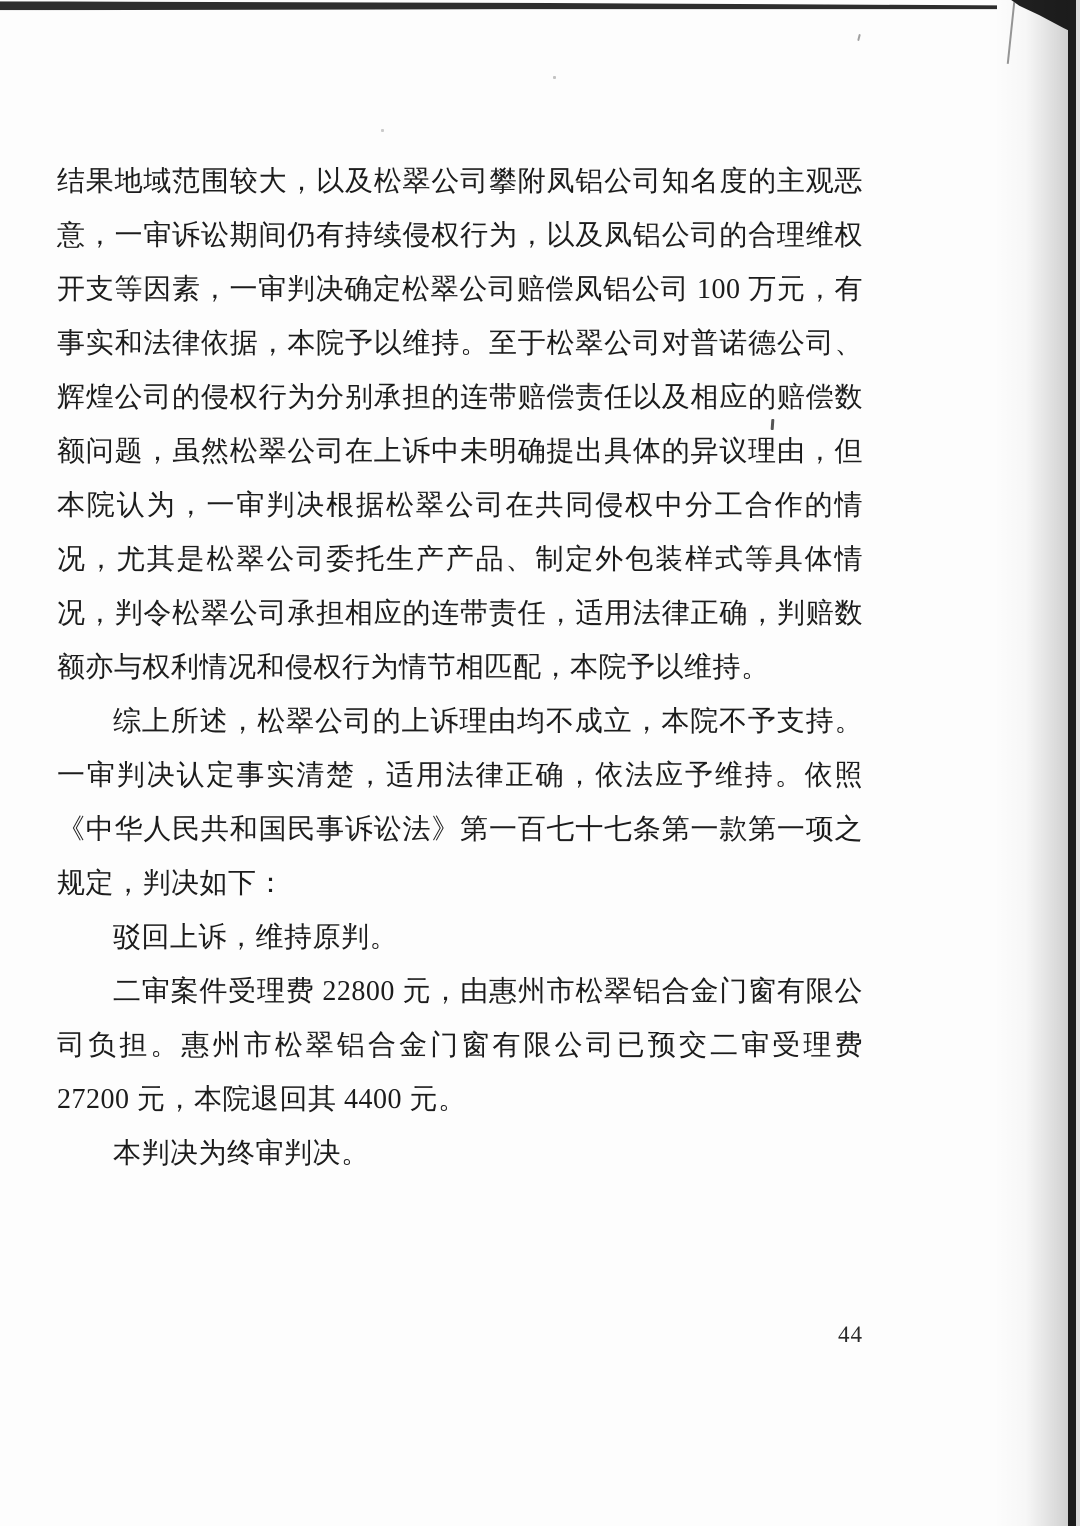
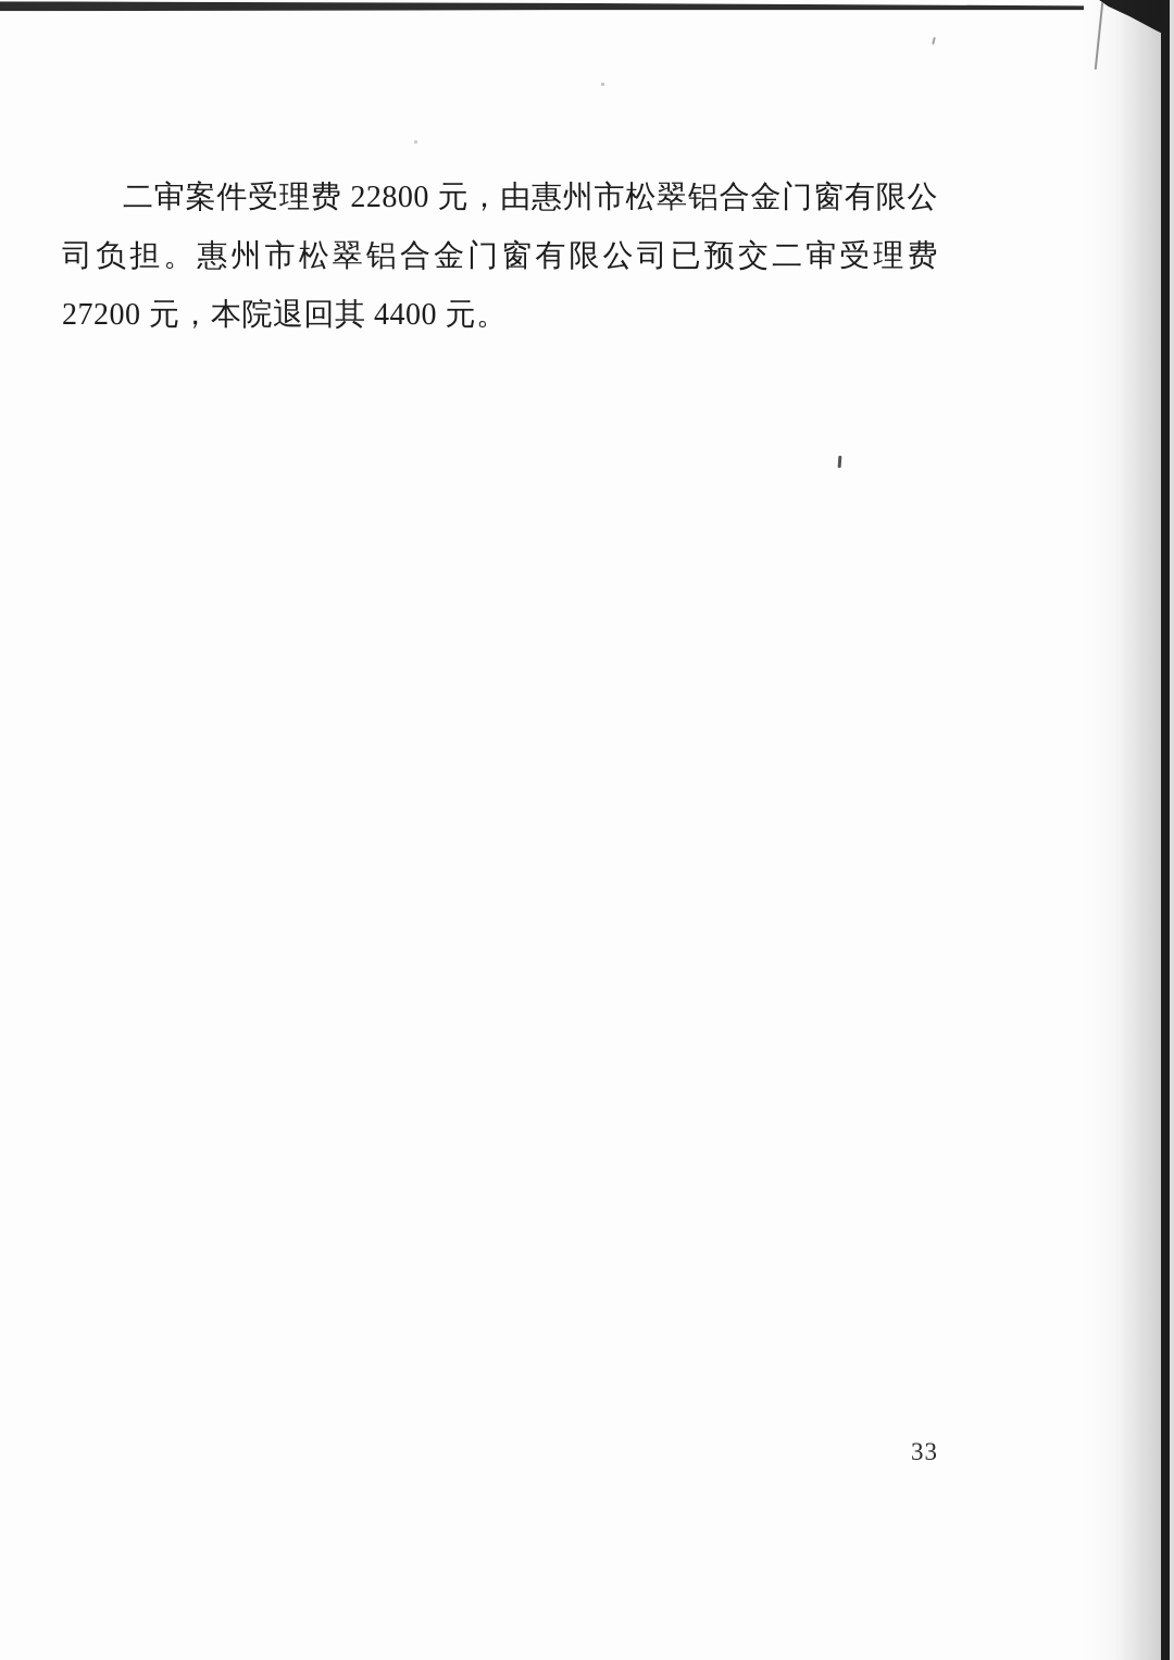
- 结果地域范围较大，以及松翠公司攀附凤铝公司知名度的主观恶意，一审诉讼期间仍有持续侵权行为，以及凤铝公司的合理维权开支等因素，一审判决确定松翠公司赔偿凤铝公司 100 万元，有事实和法律依据，本院予以维持。至于松翠公司对普诺德公司、辉煌公司的侵权行为分别承担的连带赔偿责任以及相应的赔偿数额问题，虽然松翠公司在上诉中未明确提出具体的异议理由，但本院认为，一审判决根据松翠公司在共同侵权中分工合作的情况，尤其是松翠公司委托生产产品、制定外包装样式等具体情况，判令松翠公司承担相应的连带责任，适用法律正确，判赔数额亦与权利情况和侵权行为情节相匹配，本院予以维持。
- 综上所述，松翠公司的上诉理由均不成立，本院不予支持。一审判决认定事实清楚，适用法律正确，依法应予维持。依照《中华人民共和国民事诉讼法》第一百七十七条第一款第一项之规定，判决如下：
- 驳回上诉，维持原判。
  二审案件受理费 22800 元，由惠州市松翠铝合金门窗有限公司负担。惠州市松翠铝合金门窗有限公司已预交二审受理费 27200 元，本院退回其 4400 元。
- 本判决为终审判决。
- 44
+ 33
